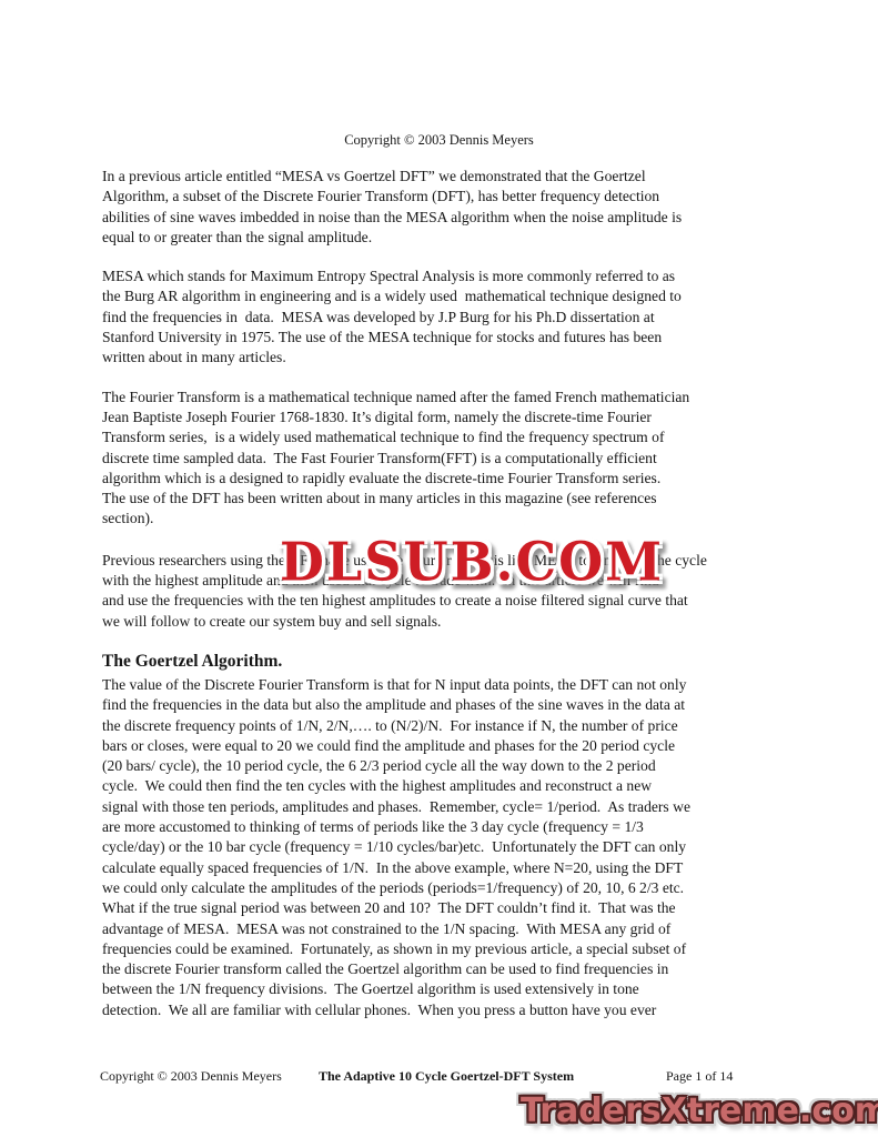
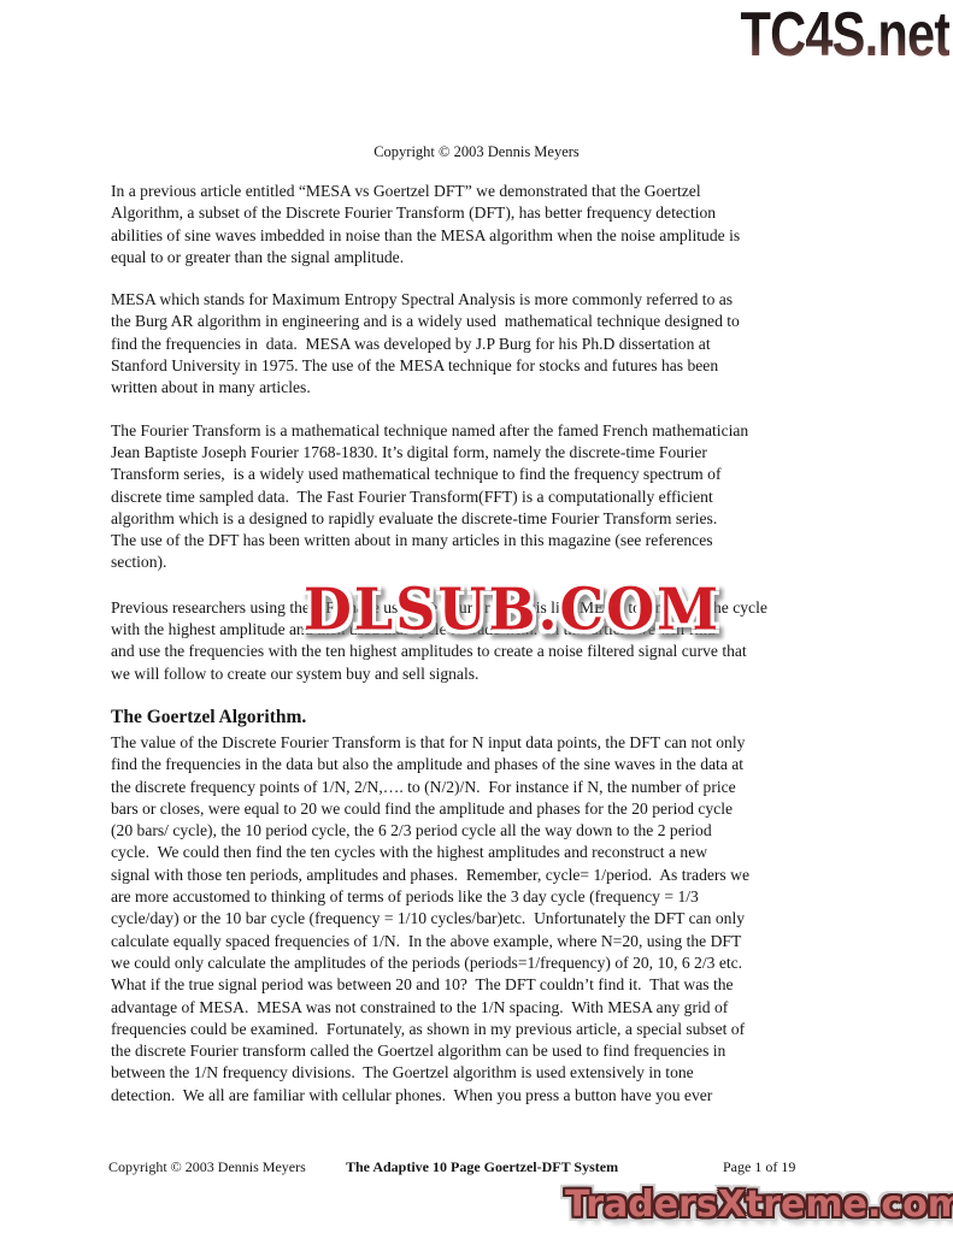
+ TC4S.net
  Copyright © 2003 Dennis Meyers
  In a previous article entitled “MESA vs Goertzel DFT” we demonstrated that the Goertzel
  Algorithm, a subset of the Discrete Fourier Transform (DFT), has better frequency detection
  abilities of sine waves imbedded in noise than the MESA algorithm when the noise amplitude is
  equal to or greater than the signal amplitude.
  MESA which stands for Maximum Entropy Spectral Analysis is more commonly referred to as
  the Burg AR algorithm in engineering and is a widely used mathematical technique designed to
  find the frequencies in data. MESA was developed by J.P Burg for his Ph.D dissertation at
  Stanford University in 1975. The use of the MESA technique for stocks and futures has been
  written about in many articles.
  The Fourier Transform is a mathematical technique named after the famed French mathematician
  Jean Baptiste Joseph Fourier 1768-1830. It’s digital form, namely the discrete-time Fourier
  Transform series, is a widely used mathematical technique to find the frequency spectrum of
  discrete time sampled data. The Fast Fourier Transform(FFT) is a computationally efficient
  algorithm which is a designed to rapidly evaluate the discrete-time Fourier Transform series.
  The use of the DFT has been written about in many articles in this magazine (see references
  section).
  Previous researchers using the DFT have used the Fourier analysis like MESA to find only the cycle
  with the highest amplitude and then used that cycle to trade with. In this article we will find
  and use the frequencies with the ten highest amplitudes to create a noise filtered signal curve that
  we will follow to create our system buy and sell signals.
  The Goertzel Algorithm.
  The value of the Discrete Fourier Transform is that for N input data points, the DFT can not only
  find the frequencies in the data but also the amplitude and phases of the sine waves in the data at
  the discrete frequency points of 1/N, 2/N,…. to (N/2)/N. For instance if N, the number of price
  bars or closes, were equal to 20 we could find the amplitude and phases for the 20 period cycle
  (20 bars/ cycle), the 10 period cycle, the 6 2/3 period cycle all the way down to the 2 period
  cycle. We could then find the ten cycles with the highest amplitudes and reconstruct a new
  signal with those ten periods, amplitudes and phases. Remember, cycle= 1/period. As traders we
  are more accustomed to thinking of terms of periods like the 3 day cycle (frequency = 1/3
  cycle/day) or the 10 bar cycle (frequency = 1/10 cycles/bar)etc. Unfortunately the DFT can only
  calculate equally spaced frequencies of 1/N. In the above example, where N=20, using the DFT
  we could only calculate the amplitudes of the periods (periods=1/frequency) of 20, 10, 6 2/3 etc.
  What if the true signal period was between 20 and 10? The DFT couldn’t find it. That was the
  advantage of MESA. MESA was not constrained to the 1/N spacing. With MESA any grid of
  frequencies could be examined. Fortunately, as shown in my previous article, a special subset of
  the discrete Fourier transform called the Goertzel algorithm can be used to find frequencies in
  between the 1/N frequency divisions. The Goertzel algorithm is used extensively in tone
  detection. We all are familiar with cellular phones. When you press a button have you ever
  DLSUB.COM
  Copyright © 2003 Dennis Meyers
- The Adaptive 10 Cycle Goertzel-DFT System
+ The Adaptive 10 Page Goertzel-DFT System
- Page 1 of 14
+ Page 1 of 19
  TradersXtreme.com
